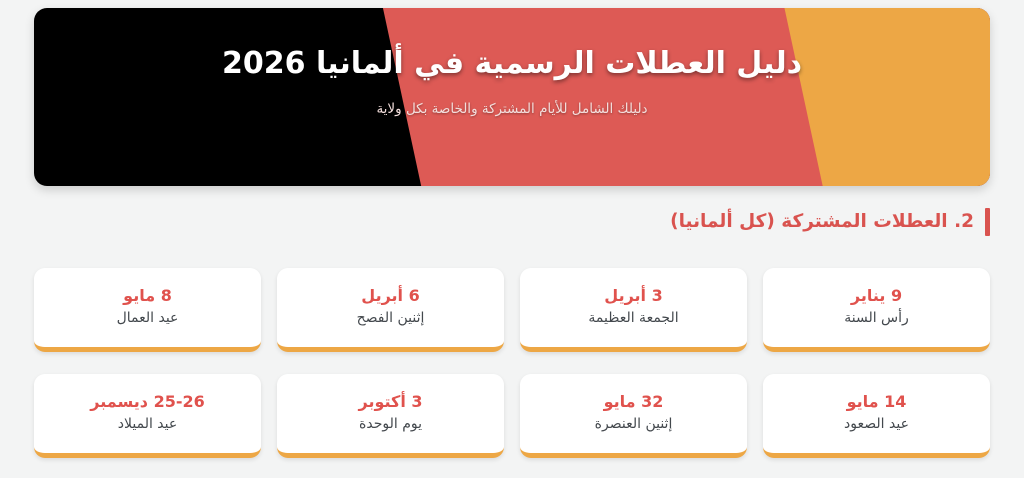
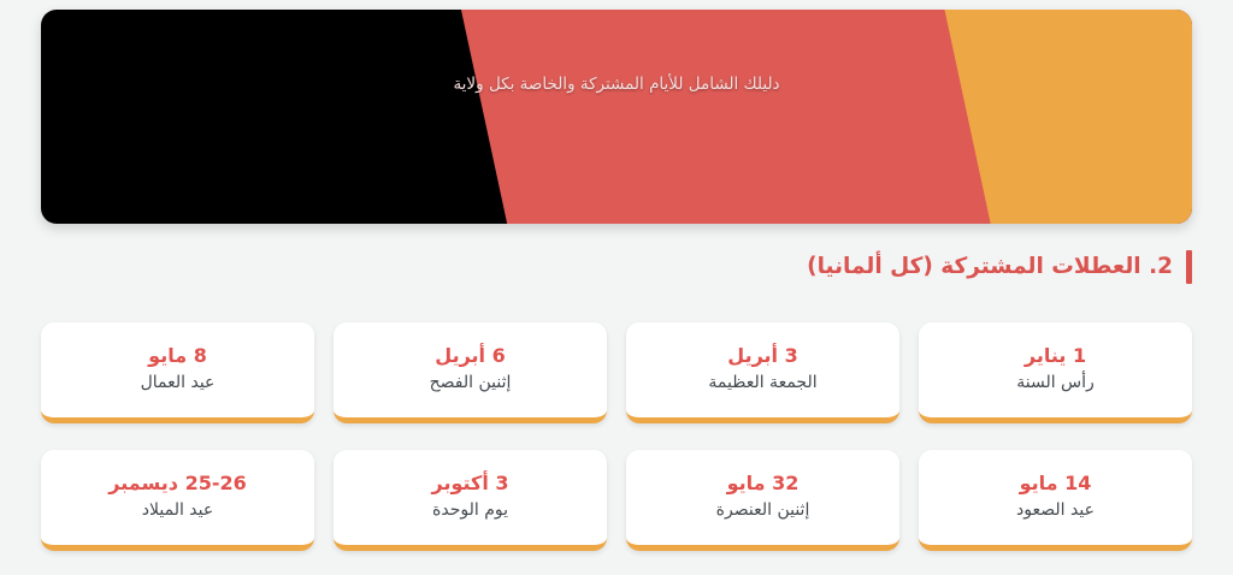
- دليل العطلات الرسمية في ألمانيا 2026
  دليلك الشامل للأيام المشتركة والخاصة بكل ولاية
  2. العطلات المشتركة (كل ألمانيا)
- 9 يناير
+ 1 يناير
  رأس السنة
  3 أبريل
  الجمعة العظيمة
  6 أبريل
  إثنين الفصح
  8 مايو
  عيد العمال
  14 مايو
  عيد الصعود
  32 مايو
  إثنين العنصرة
  3 أكتوبر
  يوم الوحدة
  25-26 ديسمبر
  عيد الميلاد
